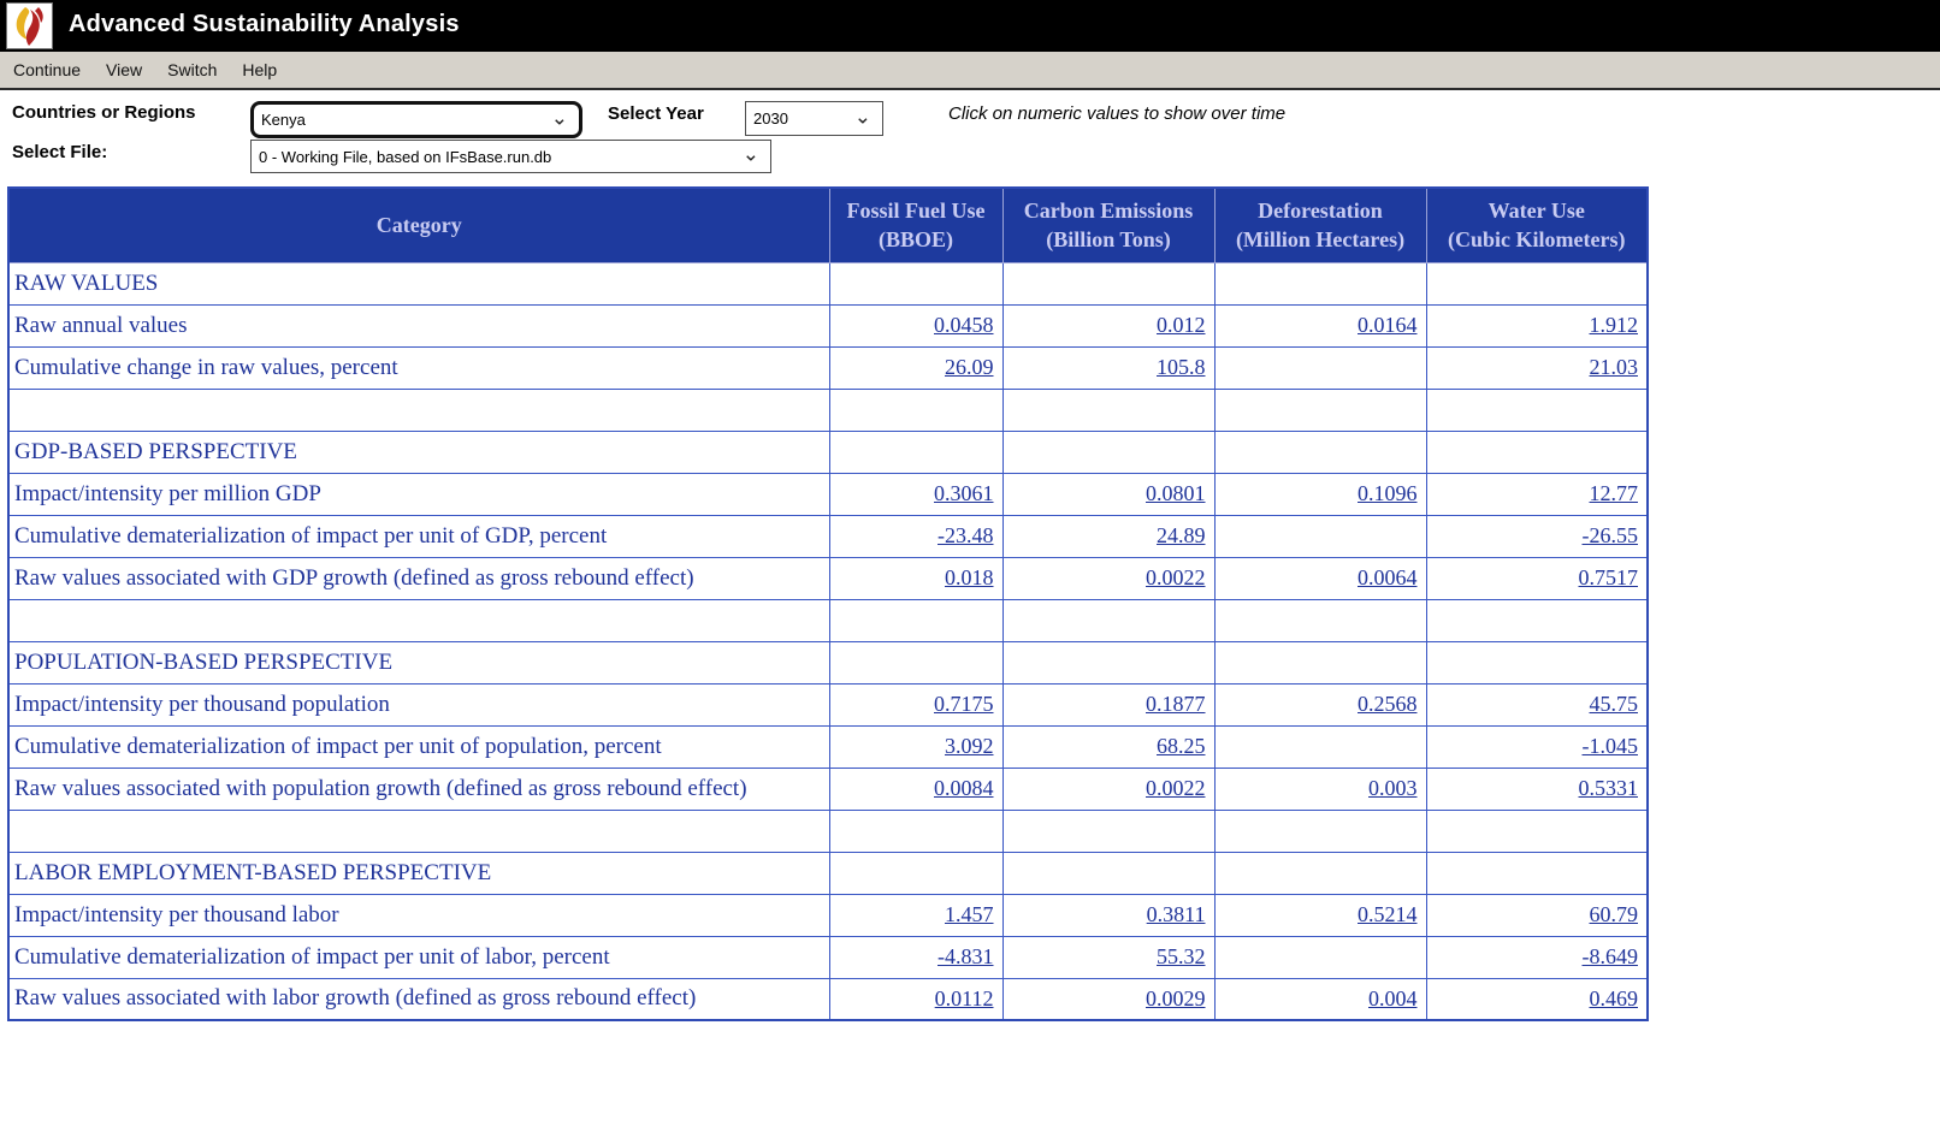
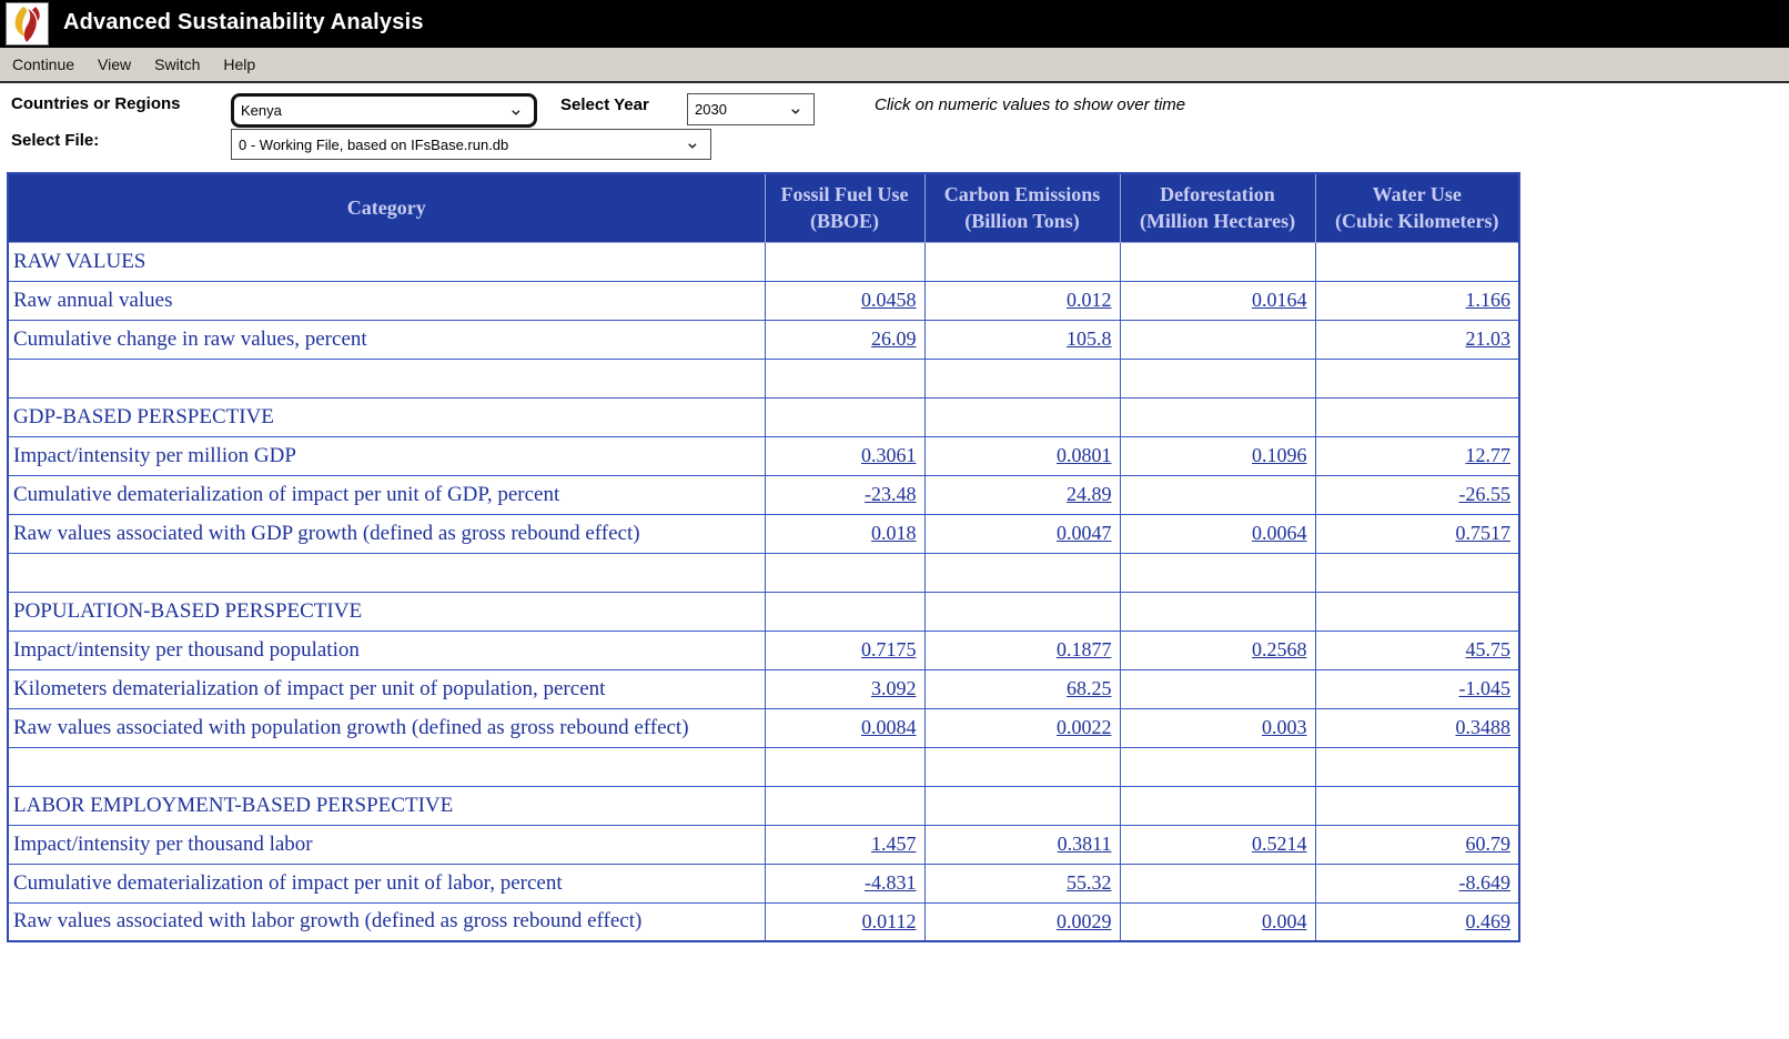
  Advanced Sustainability Analysis
  Continue
  View
  Switch
  Help
  Countries or Regions
  Kenya
  ⌄
  Select Year
  2030
  ⌄
  Click on numeric values to show over time
  Select File:
  0 - Working File, based on IFsBase.run.db
  ⌄
  Category	Fossil Fuel Use(BBOE)	Carbon Emissions(Billion Tons)	Deforestation(Million Hectares)	Water Use(Cubic Kilometers)
  RAW VALUES
- Raw annual values	0.0458	0.012	0.0164	1.912
+ Raw annual values	0.0458	0.012	0.0164	1.166
  Cumulative change in raw values, percent	26.09	105.8		21.03
  GDP-BASED PERSPECTIVE
  Impact/intensity per million GDP	0.3061	0.0801	0.1096	12.77
  Cumulative dematerialization of impact per unit of GDP, percent	-23.48	24.89		-26.55
- Raw values associated with GDP growth (defined as gross rebound effect)	0.018	0.0022	0.0064	0.7517
+ Raw values associated with GDP growth (defined as gross rebound effect)	0.018	0.0047	0.0064	0.7517
  POPULATION-BASED PERSPECTIVE
  Impact/intensity per thousand population	0.7175	0.1877	0.2568	45.75
- Cumulative dematerialization of impact per unit of population, percent	3.092	68.25		-1.045
+ Kilometers dematerialization of impact per unit of population, percent	3.092	68.25		-1.045
- Raw values associated with population growth (defined as gross rebound effect)	0.0084	0.0022	0.003	0.5331
+ Raw values associated with population growth (defined as gross rebound effect)	0.0084	0.0022	0.003	0.3488
  LABOR EMPLOYMENT-BASED PERSPECTIVE
  Impact/intensity per thousand labor	1.457	0.3811	0.5214	60.79
  Cumulative dematerialization of impact per unit of labor, percent	-4.831	55.32		-8.649
  Raw values associated with labor growth (defined as gross rebound effect)	0.0112	0.0029	0.004	0.469
